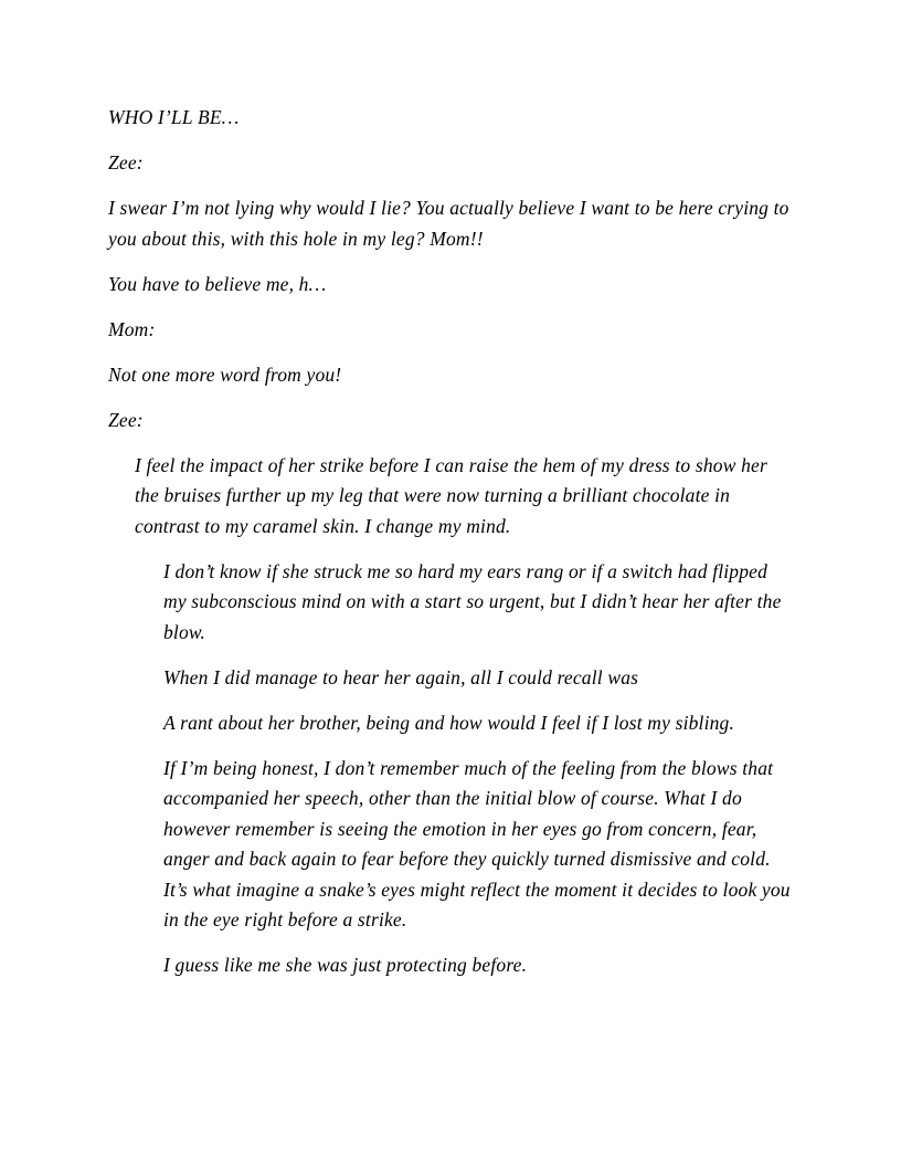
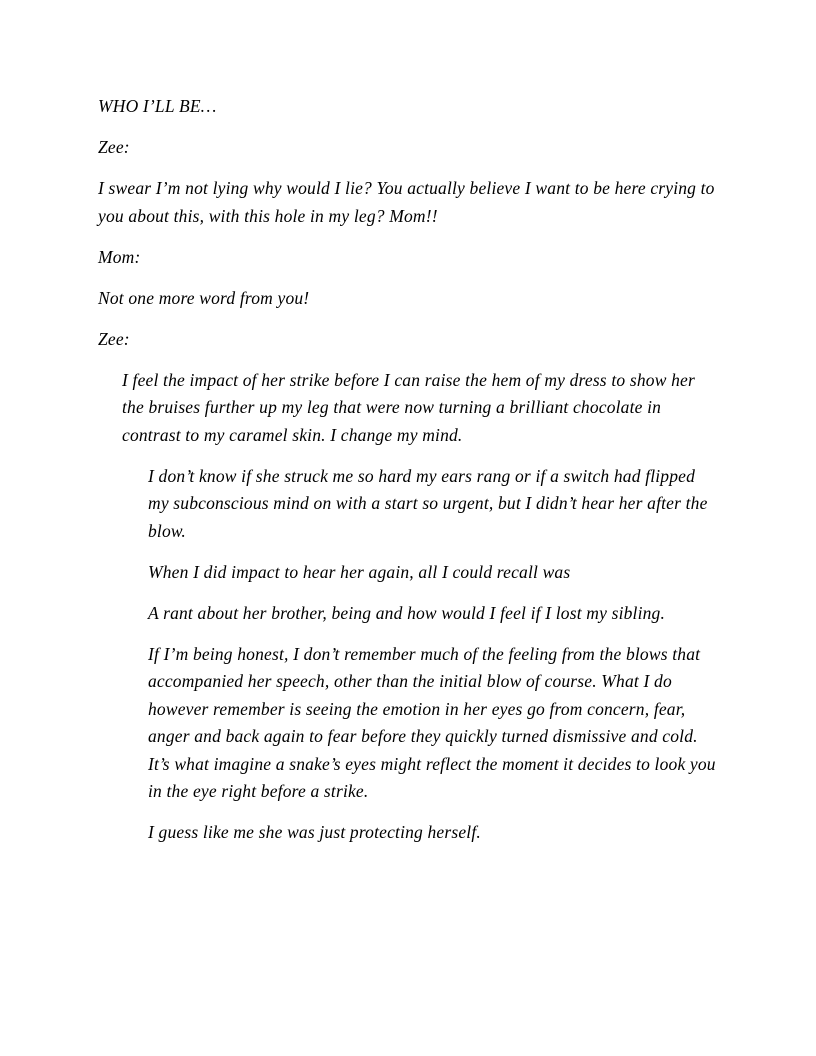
  WHO I’LL BE…
  Zee:
  I swear I’m not lying why would I lie? You actually believe I want to be here crying to you about this, with this hole in my leg? Mom!!
- You have to believe me, h…
  Mom:
  Not one more word from you!
  Zee:
  I feel the impact of her strike before I can raise the hem of my dress to show her the bruises further up my leg that were now turning a brilliant chocolate in contrast to my caramel skin. I change my mind.
  I don’t know if she struck me so hard my ears rang or if a switch had flipped my subconscious mind on with a start so urgent, but I didn’t hear her after the blow.
- When I did manage to hear her again, all I could recall was
+ When I did impact to hear her again, all I could recall was
  A rant about her brother, being and how would I feel if I lost my sibling.
  If I’m being honest, I don’t remember much of the feeling from the blows that accompanied her speech, other than the initial blow of course. What I do however remember is seeing the emotion in her eyes go from concern, fear, anger and back again to fear before they quickly turned dismissive and cold. It’s what imagine a snake’s eyes might reflect the moment it decides to look you in the eye right before a strike.
- I guess like me she was just protecting before.
+ I guess like me she was just protecting herself.
